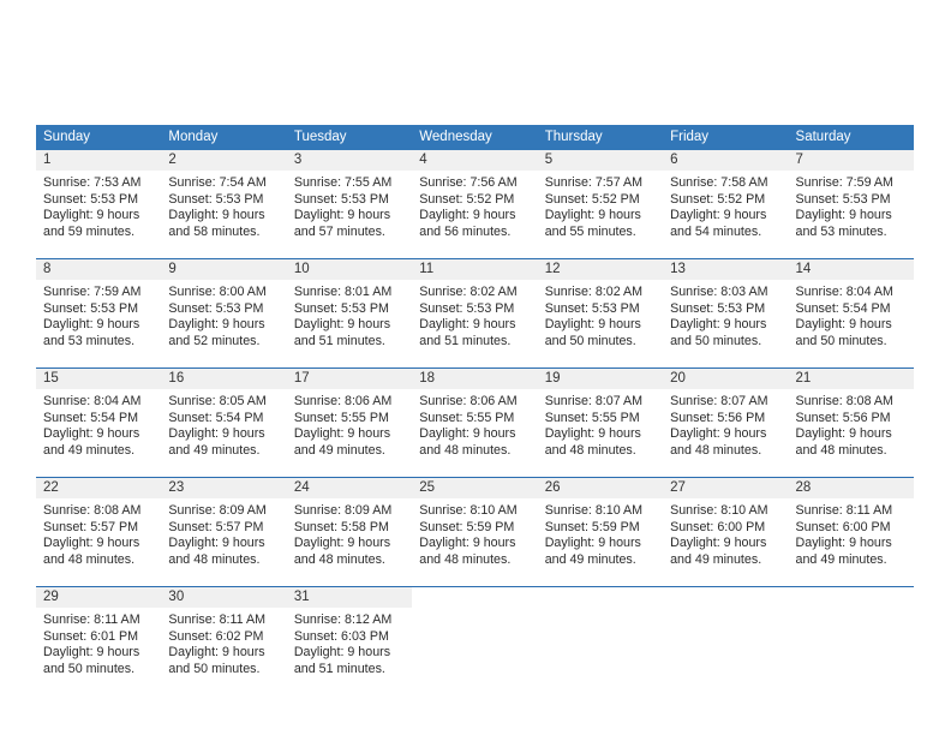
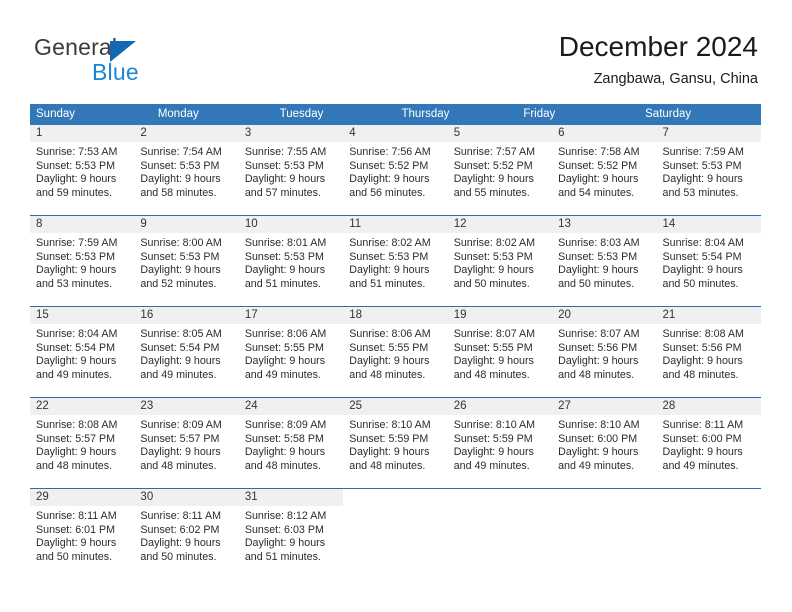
+ General
+ Blue
+ December 2024
+ Zangbawa, Gansu, China
  Sunday
  Monday
  Tuesday
- Wednesday
  Thursday
  Friday
  Saturday
  1
  Sunrise: 7:53 AM
  Sunset: 5:53 PM
  Daylight: 9 hours
  and 59 minutes.
  2
  Sunrise: 7:54 AM
  Sunset: 5:53 PM
  Daylight: 9 hours
  and 58 minutes.
  3
  Sunrise: 7:55 AM
  Sunset: 5:53 PM
  Daylight: 9 hours
  and 57 minutes.
  4
  Sunrise: 7:56 AM
  Sunset: 5:52 PM
  Daylight: 9 hours
  and 56 minutes.
  5
  Sunrise: 7:57 AM
  Sunset: 5:52 PM
  Daylight: 9 hours
  and 55 minutes.
  6
  Sunrise: 7:58 AM
  Sunset: 5:52 PM
  Daylight: 9 hours
  and 54 minutes.
  7
  Sunrise: 7:59 AM
  Sunset: 5:53 PM
  Daylight: 9 hours
  and 53 minutes.
  8
  Sunrise: 7:59 AM
  Sunset: 5:53 PM
  Daylight: 9 hours
  and 53 minutes.
  9
  Sunrise: 8:00 AM
  Sunset: 5:53 PM
  Daylight: 9 hours
  and 52 minutes.
  10
  Sunrise: 8:01 AM
  Sunset: 5:53 PM
  Daylight: 9 hours
  and 51 minutes.
  11
  Sunrise: 8:02 AM
  Sunset: 5:53 PM
  Daylight: 9 hours
  and 51 minutes.
  12
  Sunrise: 8:02 AM
  Sunset: 5:53 PM
  Daylight: 9 hours
  and 50 minutes.
  13
  Sunrise: 8:03 AM
  Sunset: 5:53 PM
  Daylight: 9 hours
  and 50 minutes.
  14
  Sunrise: 8:04 AM
  Sunset: 5:54 PM
  Daylight: 9 hours
  and 50 minutes.
  15
  Sunrise: 8:04 AM
  Sunset: 5:54 PM
  Daylight: 9 hours
  and 49 minutes.
  16
  Sunrise: 8:05 AM
  Sunset: 5:54 PM
  Daylight: 9 hours
  and 49 minutes.
  17
  Sunrise: 8:06 AM
  Sunset: 5:55 PM
  Daylight: 9 hours
  and 49 minutes.
  18
  Sunrise: 8:06 AM
  Sunset: 5:55 PM
  Daylight: 9 hours
  and 48 minutes.
  19
  Sunrise: 8:07 AM
  Sunset: 5:55 PM
  Daylight: 9 hours
  and 48 minutes.
  20
  Sunrise: 8:07 AM
  Sunset: 5:56 PM
  Daylight: 9 hours
  and 48 minutes.
  21
  Sunrise: 8:08 AM
  Sunset: 5:56 PM
  Daylight: 9 hours
  and 48 minutes.
  22
  Sunrise: 8:08 AM
  Sunset: 5:57 PM
  Daylight: 9 hours
  and 48 minutes.
  23
  Sunrise: 8:09 AM
  Sunset: 5:57 PM
  Daylight: 9 hours
  and 48 minutes.
  24
  Sunrise: 8:09 AM
  Sunset: 5:58 PM
  Daylight: 9 hours
  and 48 minutes.
  25
  Sunrise: 8:10 AM
  Sunset: 5:59 PM
  Daylight: 9 hours
  and 48 minutes.
  26
  Sunrise: 8:10 AM
  Sunset: 5:59 PM
  Daylight: 9 hours
  and 49 minutes.
  27
  Sunrise: 8:10 AM
  Sunset: 6:00 PM
  Daylight: 9 hours
  and 49 minutes.
  28
  Sunrise: 8:11 AM
  Sunset: 6:00 PM
  Daylight: 9 hours
  and 49 minutes.
  29
  Sunrise: 8:11 AM
  Sunset: 6:01 PM
  Daylight: 9 hours
  and 50 minutes.
  30
  Sunrise: 8:11 AM
  Sunset: 6:02 PM
  Daylight: 9 hours
  and 50 minutes.
  31
  Sunrise: 8:12 AM
  Sunset: 6:03 PM
  Daylight: 9 hours
  and 51 minutes.
